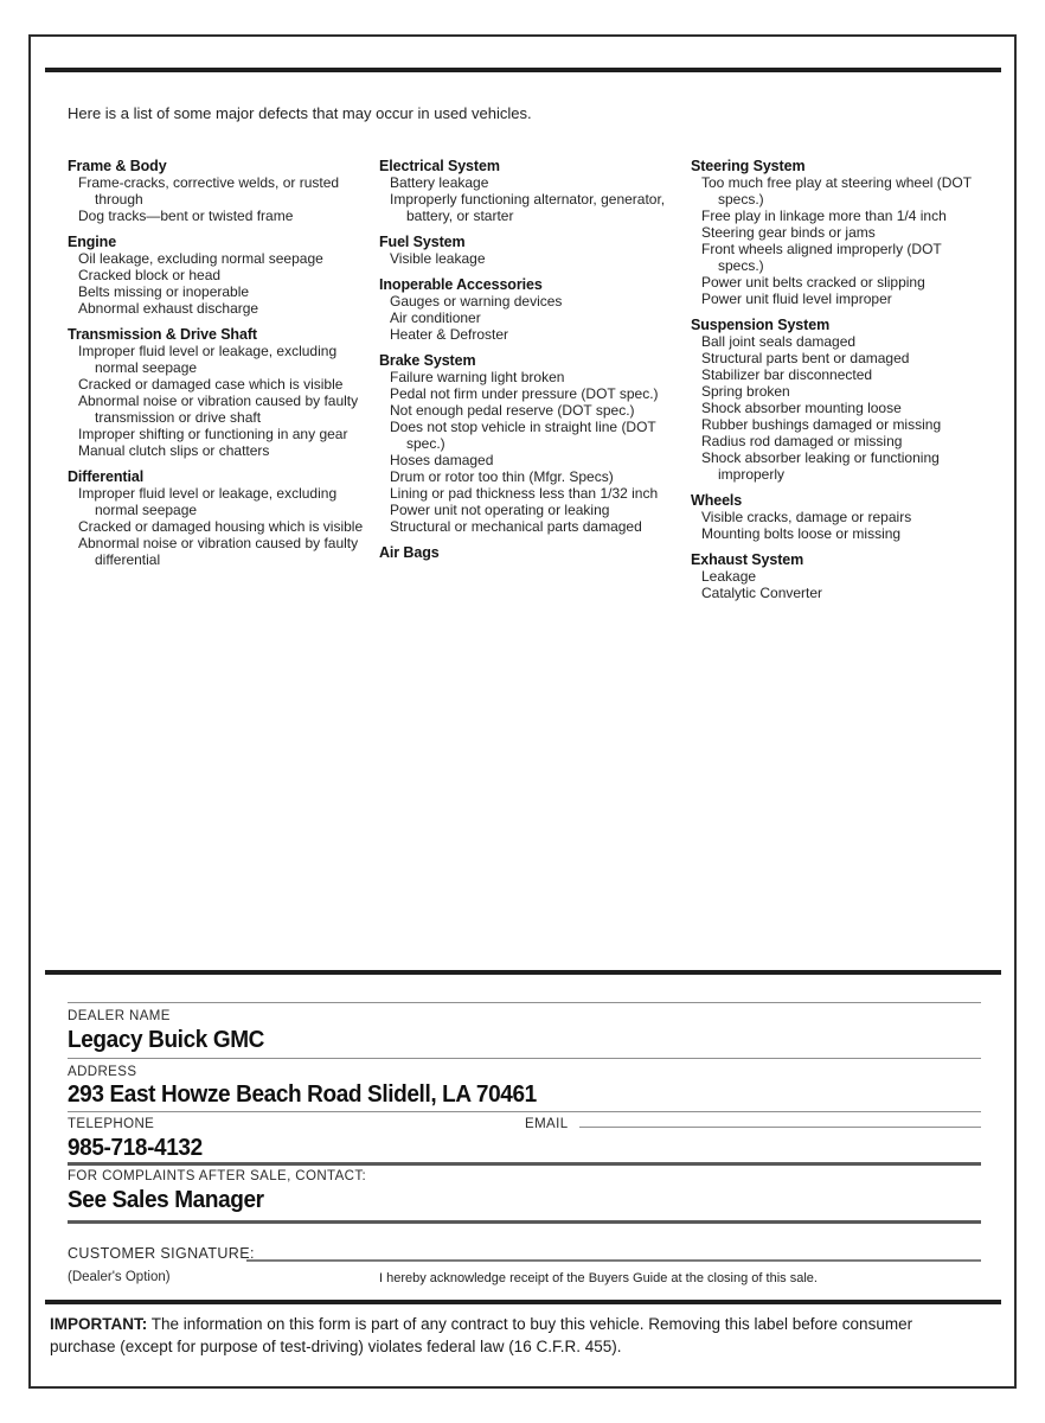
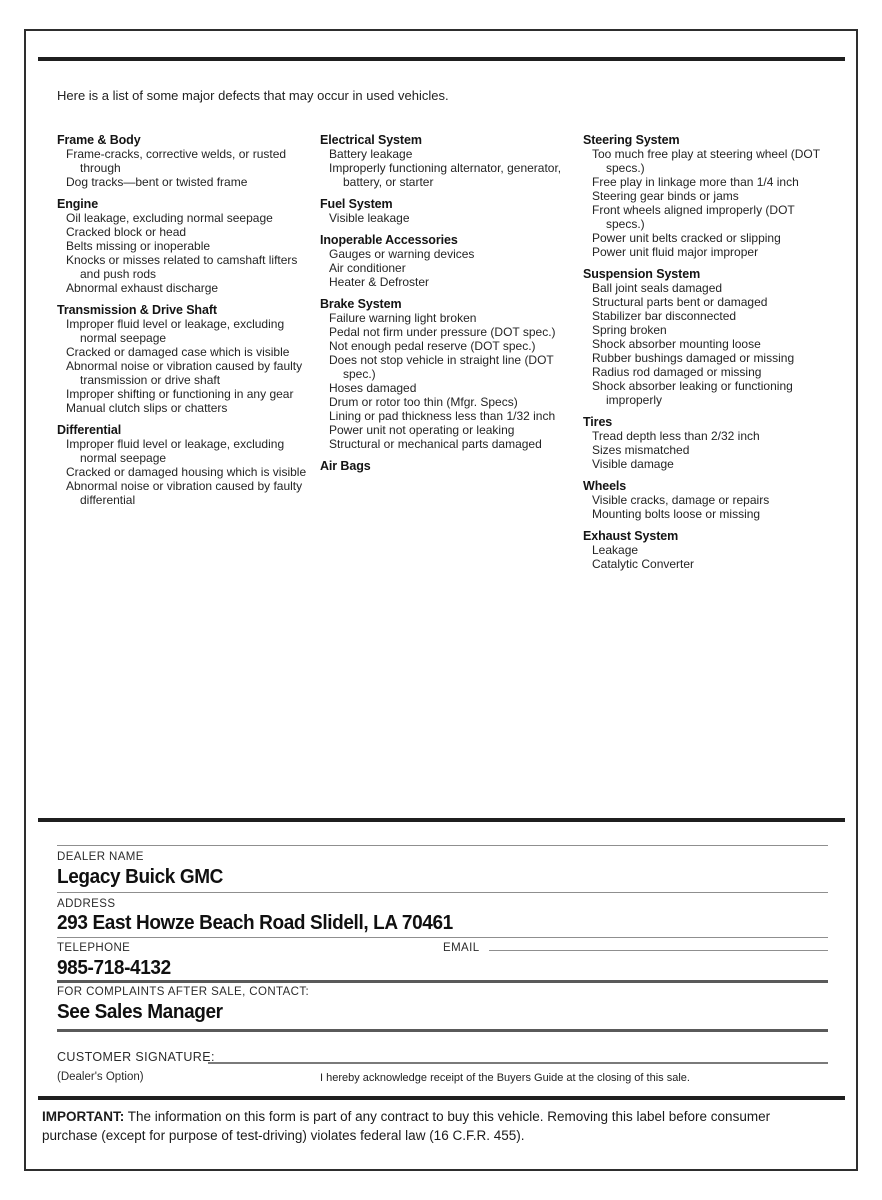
  Here is a list of some major defects that may occur in used vehicles.
  Frame & Body
  Frame-cracks, corrective welds, or rusted through
  Dog tracks—bent or twisted frame
  Engine
  Oil leakage, excluding normal seepage
  Cracked block or head
  Belts missing or inoperable
+ Knocks or misses related to camshaft lifters and push rods
  Abnormal exhaust discharge
  Transmission & Drive Shaft
  Improper fluid level or leakage, excluding normal seepage
  Cracked or damaged case which is visible
  Abnormal noise or vibration caused by faulty transmission or drive shaft
  Improper shifting or functioning in any gear
  Manual clutch slips or chatters
  Differential
  Improper fluid level or leakage, excluding normal seepage
  Cracked or damaged housing which is visible
  Abnormal noise or vibration caused by faulty differential
  Electrical System
  Battery leakage
  Improperly functioning alternator, generator, battery, or starter
  Fuel System
  Visible leakage
  Inoperable Accessories
  Gauges or warning devices
  Air conditioner
  Heater & Defroster
  Brake System
  Failure warning light broken
  Pedal not firm under pressure (DOT spec.)
  Not enough pedal reserve (DOT spec.)
  Does not stop vehicle in straight line (DOT spec.)
  Hoses damaged
  Drum or rotor too thin (Mfgr. Specs)
  Lining or pad thickness less than 1/32 inch
  Power unit not operating or leaking
  Structural or mechanical parts damaged
  Air Bags
  Steering System
  Too much free play at steering wheel (DOT specs.)
  Free play in linkage more than 1/4 inch
  Steering gear binds or jams
  Front wheels aligned improperly (DOT specs.)
  Power unit belts cracked or slipping
- Power unit fluid level improper
+ Power unit fluid major improper
  Suspension System
  Ball joint seals damaged
  Structural parts bent or damaged
  Stabilizer bar disconnected
  Spring broken
  Shock absorber mounting loose
  Rubber bushings damaged or missing
  Radius rod damaged or missing
  Shock absorber leaking or functioning improperly
+ Tires
+ Tread depth less than 2/32 inch
+ Sizes mismatched
+ Visible damage
  Wheels
  Visible cracks, damage or repairs
  Mounting bolts loose or missing
  Exhaust System
  Leakage
  Catalytic Converter
  DEALER NAME
  Legacy Buick GMC
  ADDRESS
  293 East Howze Beach Road Slidell, LA 70461
  TELEPHONE
  EMAIL
  985-718-4132
  FOR COMPLAINTS AFTER SALE, CONTACT:
  See Sales Manager
  CUSTOMER SIGNATURE:
  (Dealer's Option)
  I hereby acknowledge receipt of the Buyers Guide at the closing of this sale.
  IMPORTANT: The information on this form is part of any contract to buy this vehicle. Removing this label before consumer purchase (except for purpose of test-driving) violates federal law (16 C.F.R. 455).
